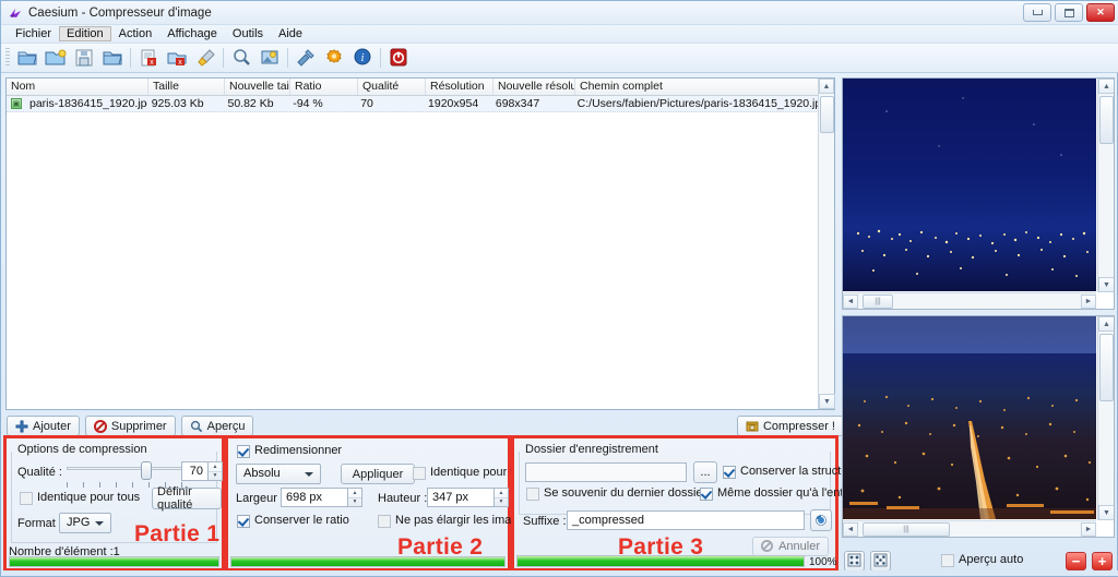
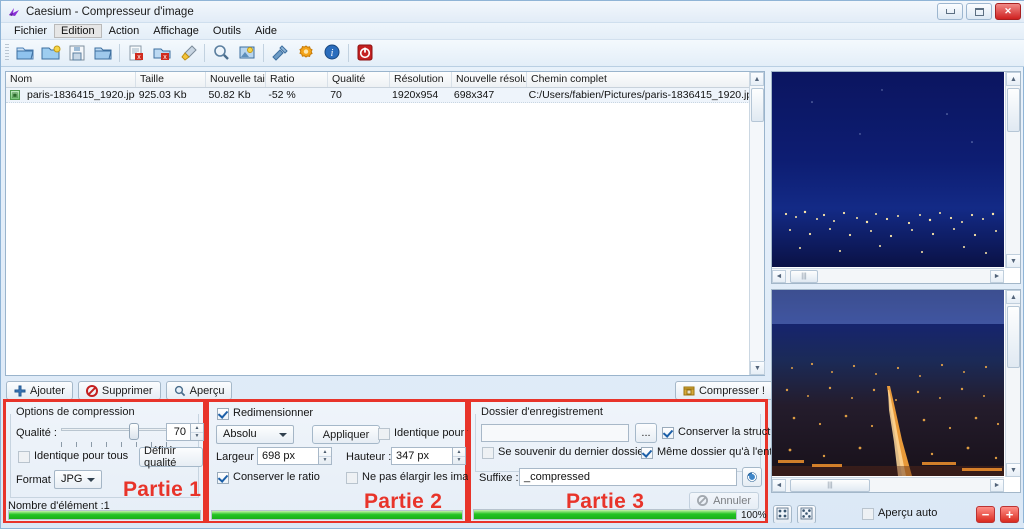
  Caesium - Compresseur d'image
  ✕
  Fichier
  Edition
  Action
  Affichage
  Outils
  Aide
  i
  Nom
  Taille
  Nouvelle tai
  Ratio
  Qualité
  Résolution
  Nouvelle résolu
  Chemin complet
  paris-1836415_1920.jp
  925.03 Kb
  50.82 Kb
- -94 %
+ -52 %
  70
  1920x954
  698x347
  C:/Users/fabien/Pictures/paris-1836415_1920.j
  Ajouter
  Supprimer
  Aperçu
  Compresser !
  Options de compression
  Qualité :
  70
  Identique pour tous
  Définir qualité
  Format
  JPG
  Partie 1
  Nombre d'élément :1
  Redimensionner
  Absolu
  Appliquer
  Identique pour
  Largeur
  698 px
  Hauteur :
  347 px
  Conserver le ratio
  Ne pas élargir les ima
  Partie 2
  Dossier d'enregistrement
  ...
  Conserver la struct
  Se souvenir du dernier dossi
  Même dossier qu'à l'en
  Suffixe :
  _compressed
  Partie 3
  Annuler
  100%
  Aperçu auto
  −
  +
